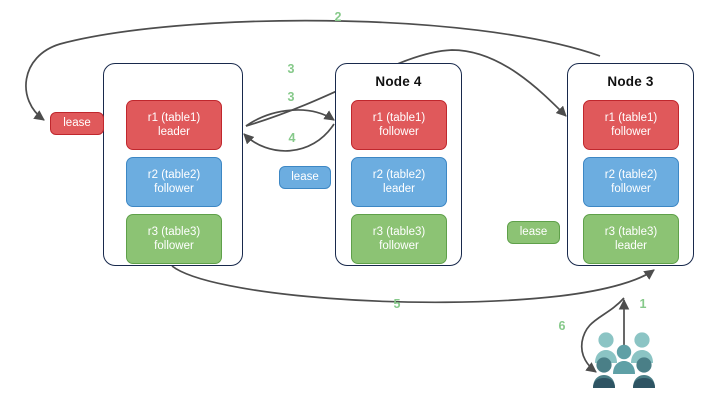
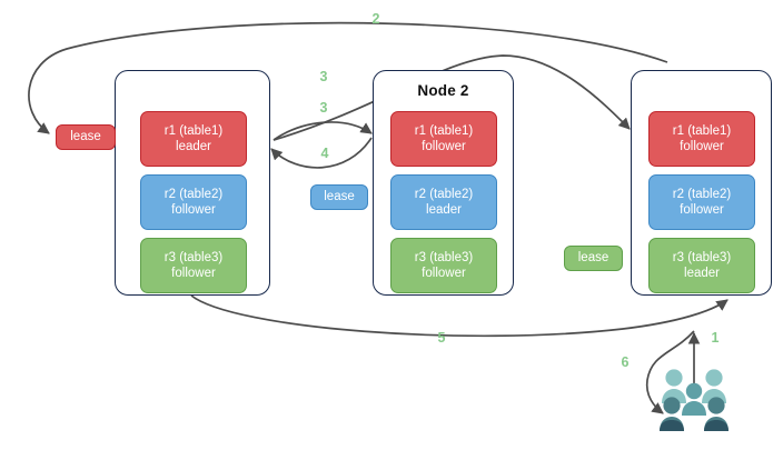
  2
  3
  3
  4
  5
  1
  6
  r1 (table1)
  leader
  r2 (table2)
  follower
  r3 (table3)
  follower
- Node 4
+ Node 2
  r1 (table1)
  follower
  r2 (table2)
  leader
  r3 (table3)
  follower
- Node 3
  r1 (table1)
  follower
  r2 (table2)
  follower
  r3 (table3)
  leader
  lease
  lease
  lease
